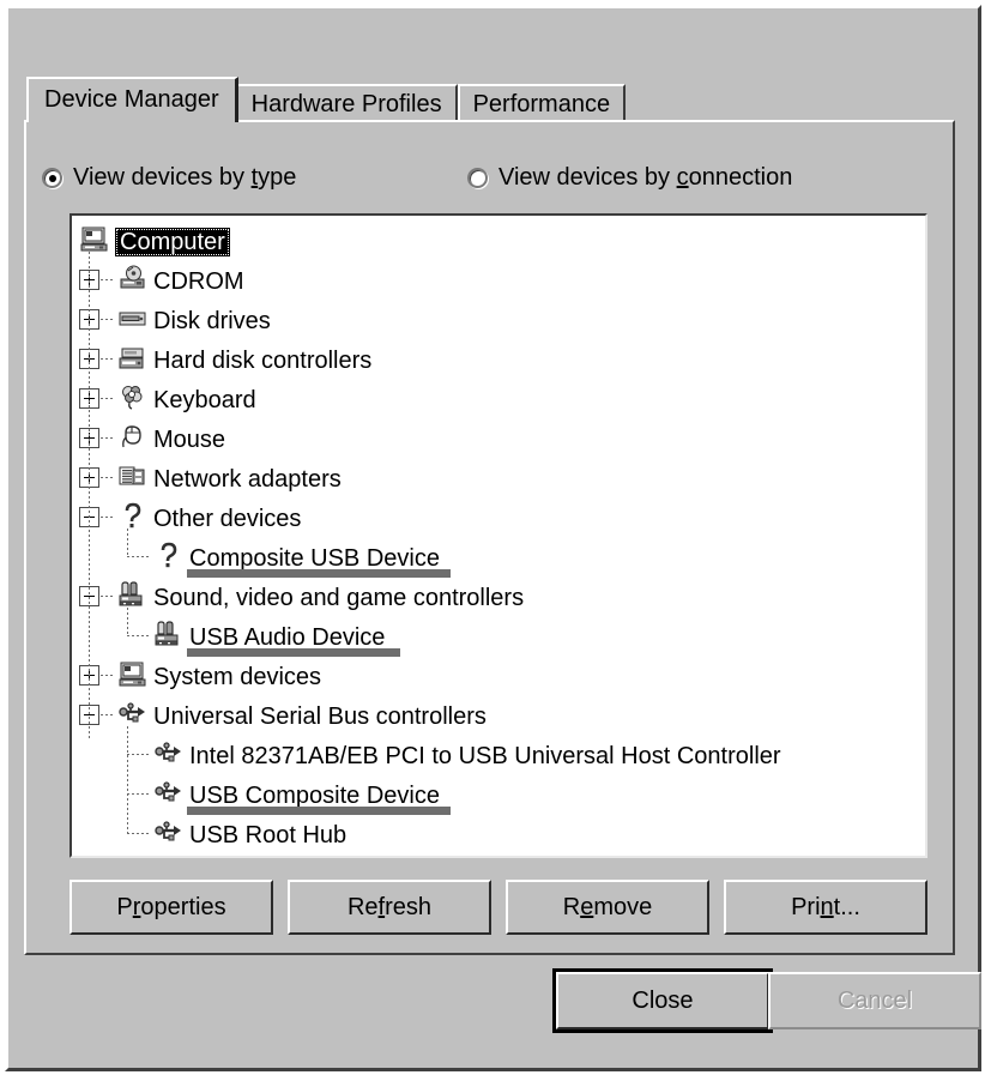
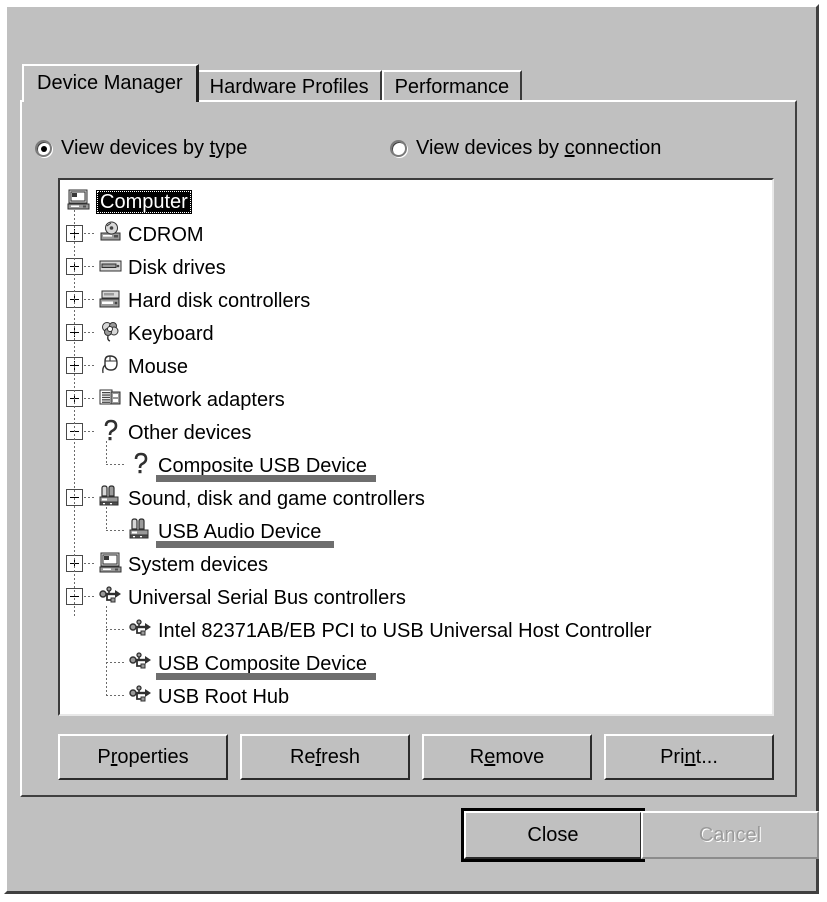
  Device Manager
  Hardware Profiles
  Performance
  View devices by type
  View devices by connection
  Computer
  CDROM
  Disk drives
  Hard disk controllers
  Keyboard
  Mouse
  Network adapters
  Other devices
  Composite USB Device
- Sound, video and game controllers
+ Sound, disk and game controllers
  USB Audio Device
  System devices
  Universal Serial Bus controllers
  Intel 82371AB/EB PCI to USB Universal Host Controller
  USB Composite Device
  USB Root Hub
  P
  r
  operties
  Re
  f
  resh
  R
  e
  move
  Pri
  n
  t...
  Close
  Cancel
